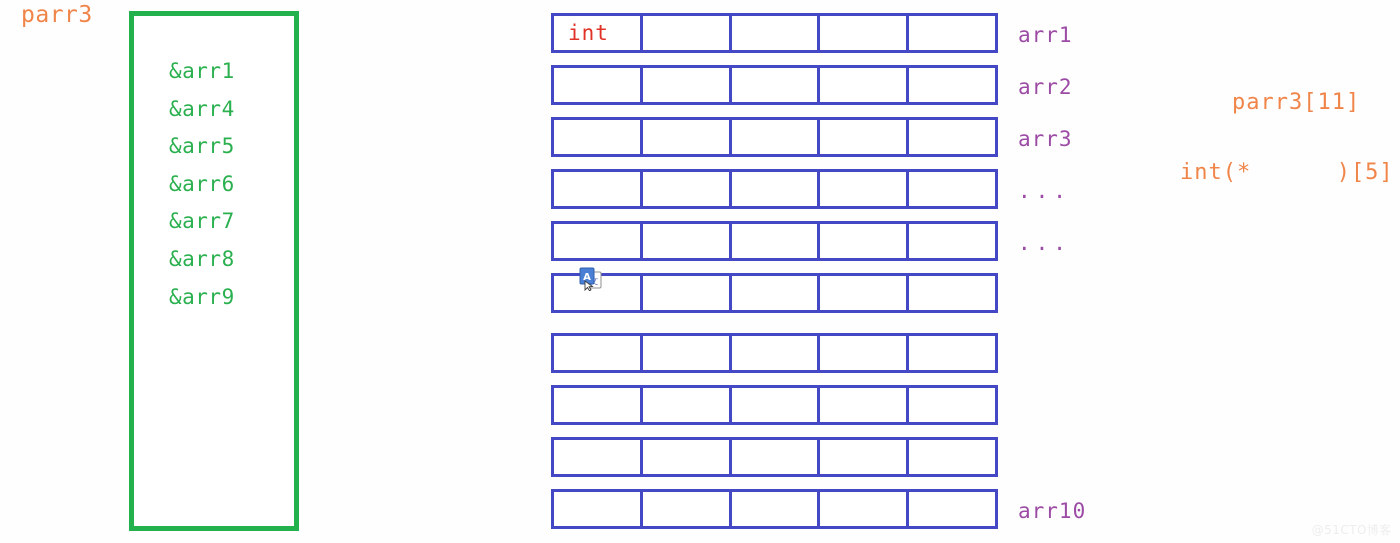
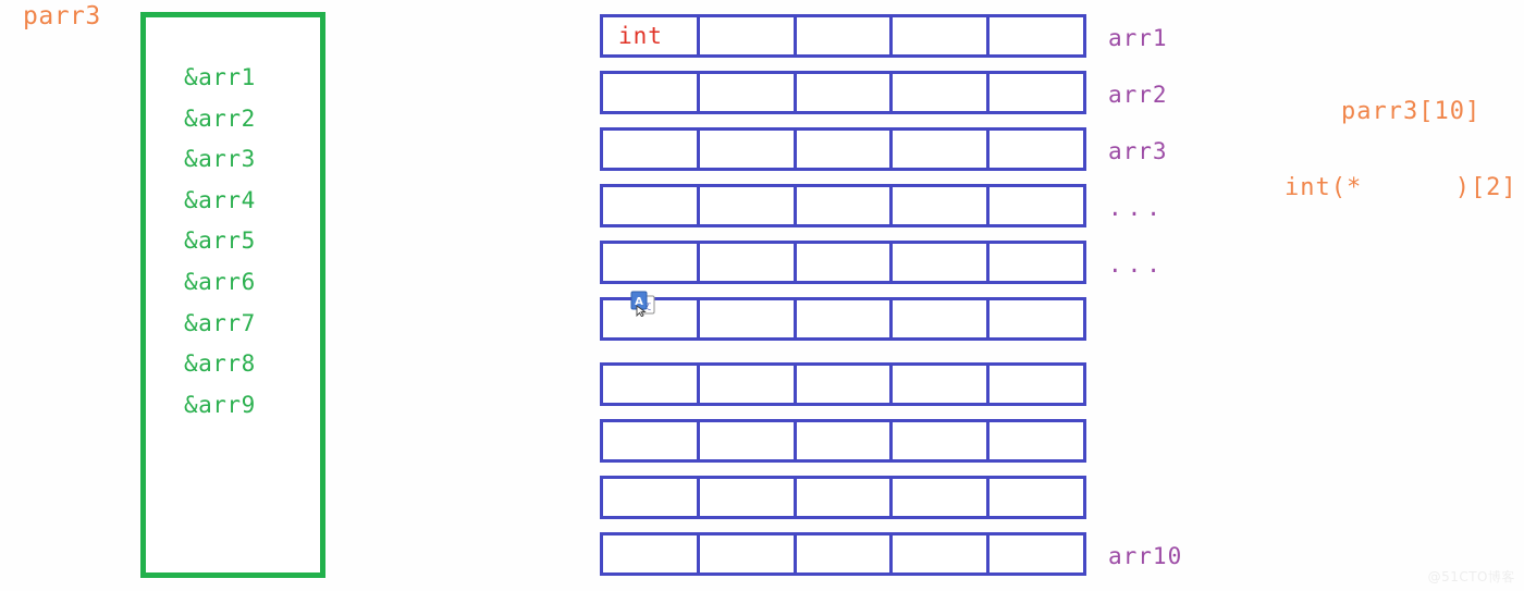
  parr3
  &arr1
+ &arr2
+ &arr3
  &arr4
  &arr5
  &arr6
  &arr7
  &arr8
  &arr9
  int
  arr1
  arr2
  arr3
  ...
  ...
  arr10
- parr3[11]
+ parr3[10]
- int(* )[5]
+ int(* )[2]
  A
